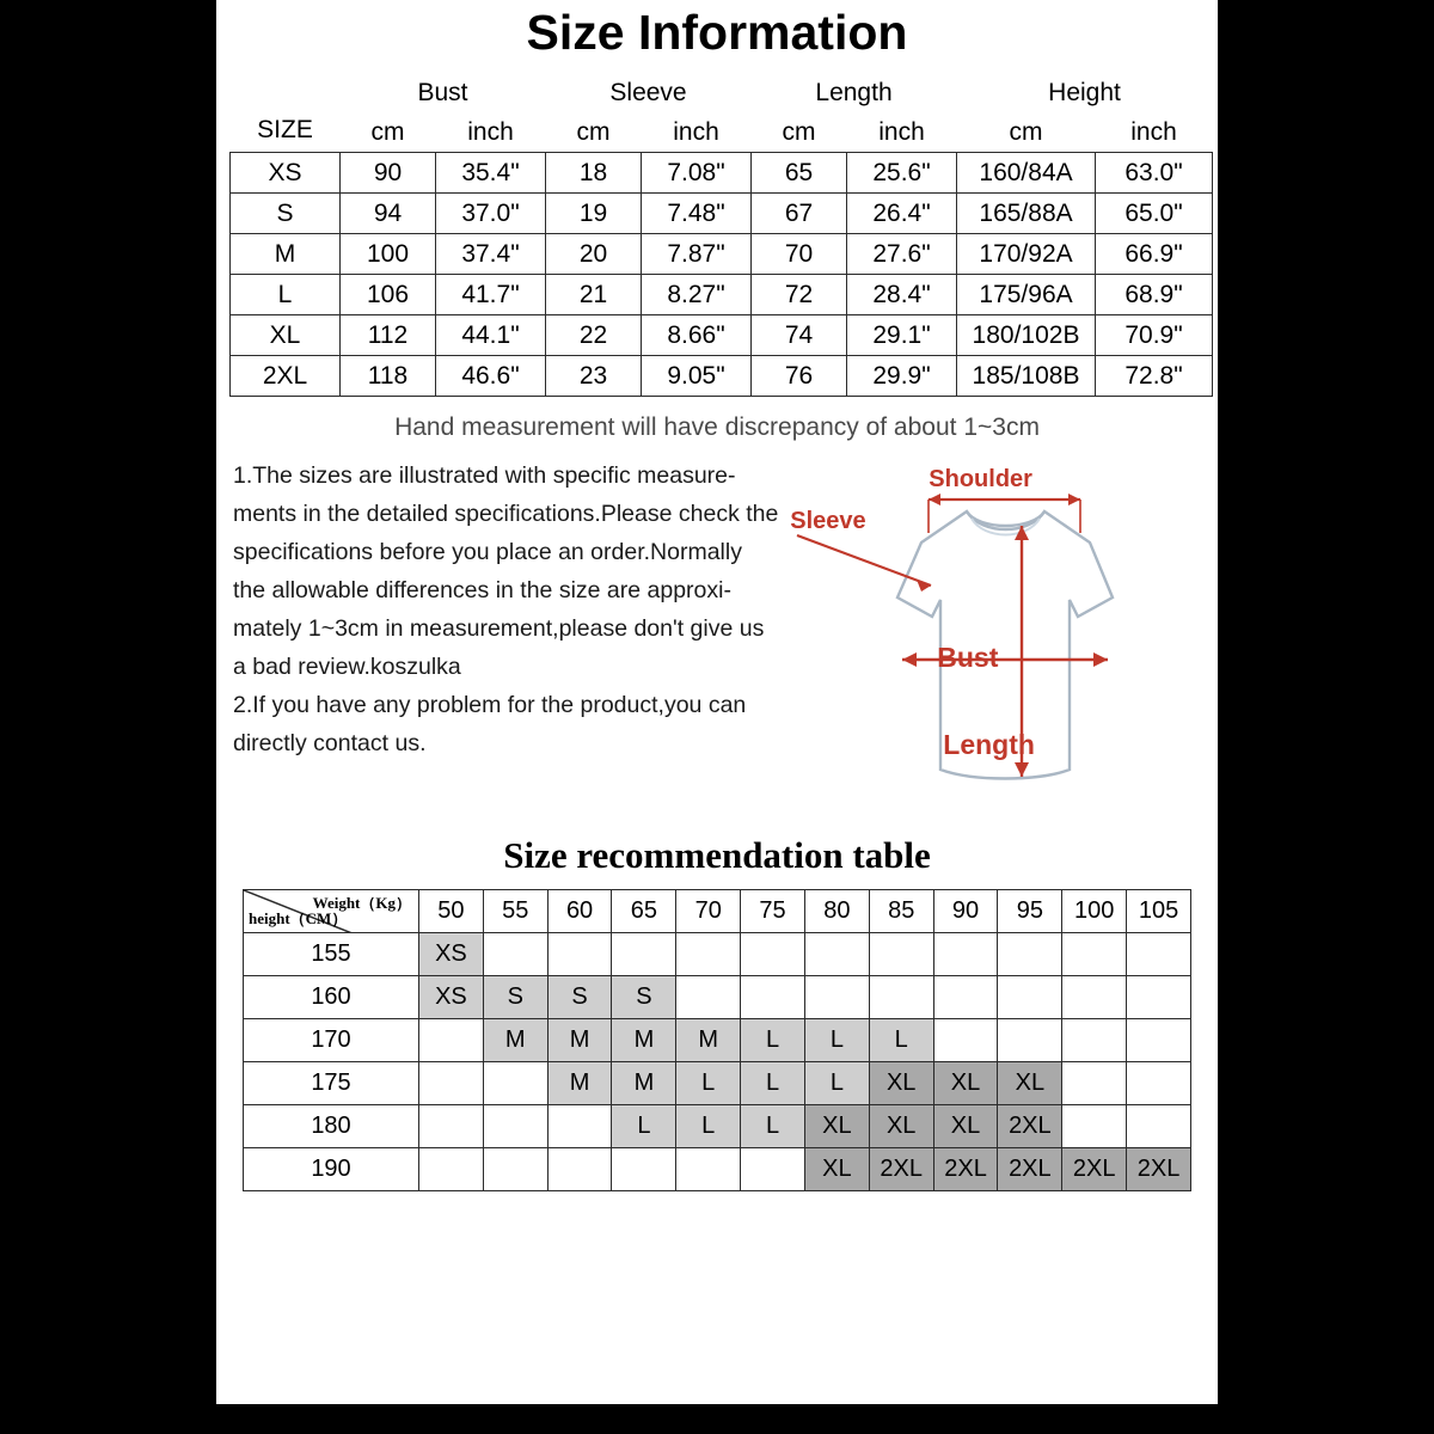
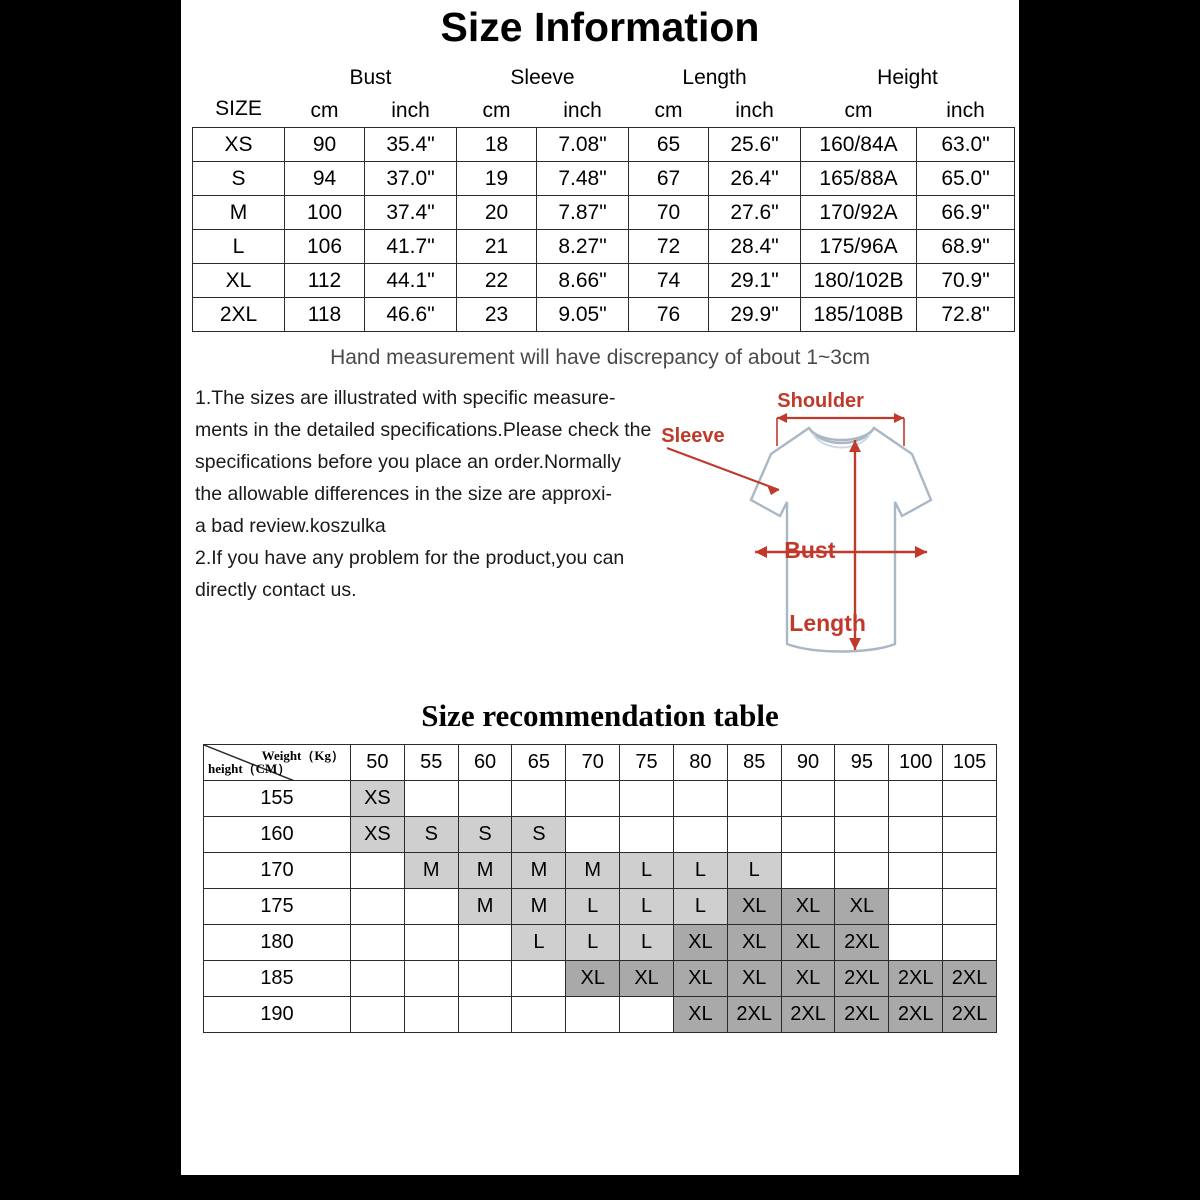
  Size Information
  SIZE	Bust	Sleeve	Length	Height
  cm	inch	cm	inch	cm	inch	cm	inch
  XS	90	35.4"	18	7.08"	65	25.6"	160/84A	63.0"
  S	94	37.0"	19	7.48"	67	26.4"	165/88A	65.0"
  M	100	37.4"	20	7.87"	70	27.6"	170/92A	66.9"
  L	106	41.7"	21	8.27"	72	28.4"	175/96A	68.9"
  XL	112	44.1"	22	8.66"	74	29.1"	180/102B	70.9"
  2XL	118	46.6"	23	9.05"	76	29.9"	185/108B	72.8"
  Hand measurement will have discrepancy of about 1~3cm
  1.The sizes are illustrated with specific measure-
  ments in the detailed specifications.Please check the
  specifications before you place an order.Normally
  the allowable differences in the size are approxi-
- mately 1~3cm in measurement,please don't give us
  a bad review.koszulka
  2.If you have any problem for the product,you can
  directly contact us.
  Shoulder
  Sleeve
  Bust
  Length
  Size recommendation table
  Weight（Kg） height（CM）	50	55	60	65	70	75	80	85	90	95	100	105
  155	XS
  160	XS	S	S	S
  170		M	M	M	M	L	L	L
  175			M	M	L	L	L	XL	XL	XL
  180				L	L	L	XL	XL	XL	2XL
+ 185					XL	XL	XL	XL	XL	2XL	2XL	2XL
  190							XL	2XL	2XL	2XL	2XL	2XL
